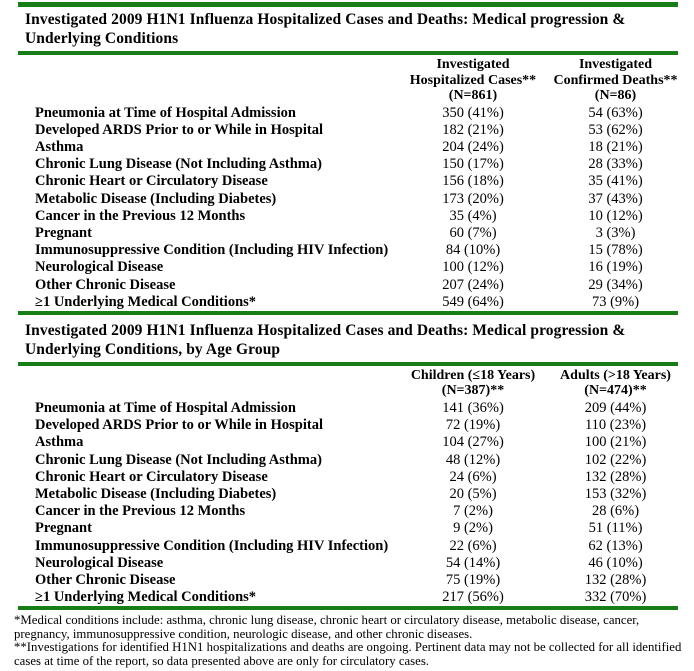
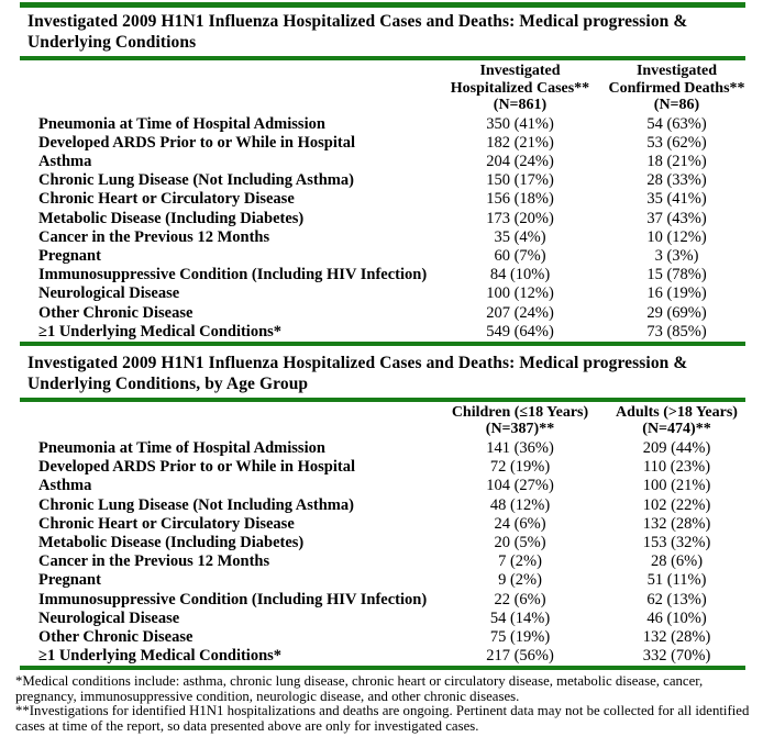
  Investigated 2009 H1N1 Influenza Hospitalized Cases and Deaths: Medical progression & Underlying Conditions
  Investigated
  Hospitalized Cases**
  (N=861)
  Investigated
  Confirmed Deaths**
  (N=86)
  Pneumonia at Time of Hospital Admission
  350 (41%)
  54 (63%)
  Developed ARDS Prior to or While in Hospital
  182 (21%)
  53 (62%)
  Asthma
  204 (24%)
  18 (21%)
  Chronic Lung Disease (Not Including Asthma)
  150 (17%)
  28 (33%)
  Chronic Heart or Circulatory Disease
  156 (18%)
  35 (41%)
  Metabolic Disease (Including Diabetes)
  173 (20%)
  37 (43%)
  Cancer in the Previous 12 Months
  35 (4%)
  10 (12%)
  Pregnant
  60 (7%)
  3 (3%)
  Immunosuppressive Condition (Including HIV Infection)
  84 (10%)
  15 (78%)
  Neurological Disease
  100 (12%)
  16 (19%)
  Other Chronic Disease
  207 (24%)
- 29 (34%)
+ 29 (69%)
  ≥1 Underlying Medical Conditions*
  549 (64%)
- 73 (9%)
+ 73 (85%)
  Investigated 2009 H1N1 Influenza Hospitalized Cases and Deaths: Medical progression & Underlying Conditions, by Age Group
  Children (≤18 Years)
  (N=387)**
  Adults (>18 Years)
  (N=474)**
  Pneumonia at Time of Hospital Admission
  141 (36%)
  209 (44%)
  Developed ARDS Prior to or While in Hospital
  72 (19%)
  110 (23%)
  Asthma
  104 (27%)
  100 (21%)
  Chronic Lung Disease (Not Including Asthma)
  48 (12%)
  102 (22%)
  Chronic Heart or Circulatory Disease
  24 (6%)
  132 (28%)
  Metabolic Disease (Including Diabetes)
  20 (5%)
  153 (32%)
  Cancer in the Previous 12 Months
  7 (2%)
  28 (6%)
  Pregnant
  9 (2%)
  51 (11%)
  Immunosuppressive Condition (Including HIV Infection)
  22 (6%)
  62 (13%)
  Neurological Disease
  54 (14%)
  46 (10%)
  Other Chronic Disease
  75 (19%)
  132 (28%)
  ≥1 Underlying Medical Conditions*
  217 (56%)
  332 (70%)
  *Medical conditions include: asthma, chronic lung disease, chronic heart or circulatory disease, metabolic disease, cancer, pregnancy, immunosuppressive condition, neurologic disease, and other chronic diseases.
- **Investigations for identified H1N1 hospitalizations and deaths are ongoing. Pertinent data may not be collected for all identified cases at time of the report, so data presented above are only for circulatory cases.
+ **Investigations for identified H1N1 hospitalizations and deaths are ongoing. Pertinent data may not be collected for all identified cases at time of the report, so data presented above are only for investigated cases.
